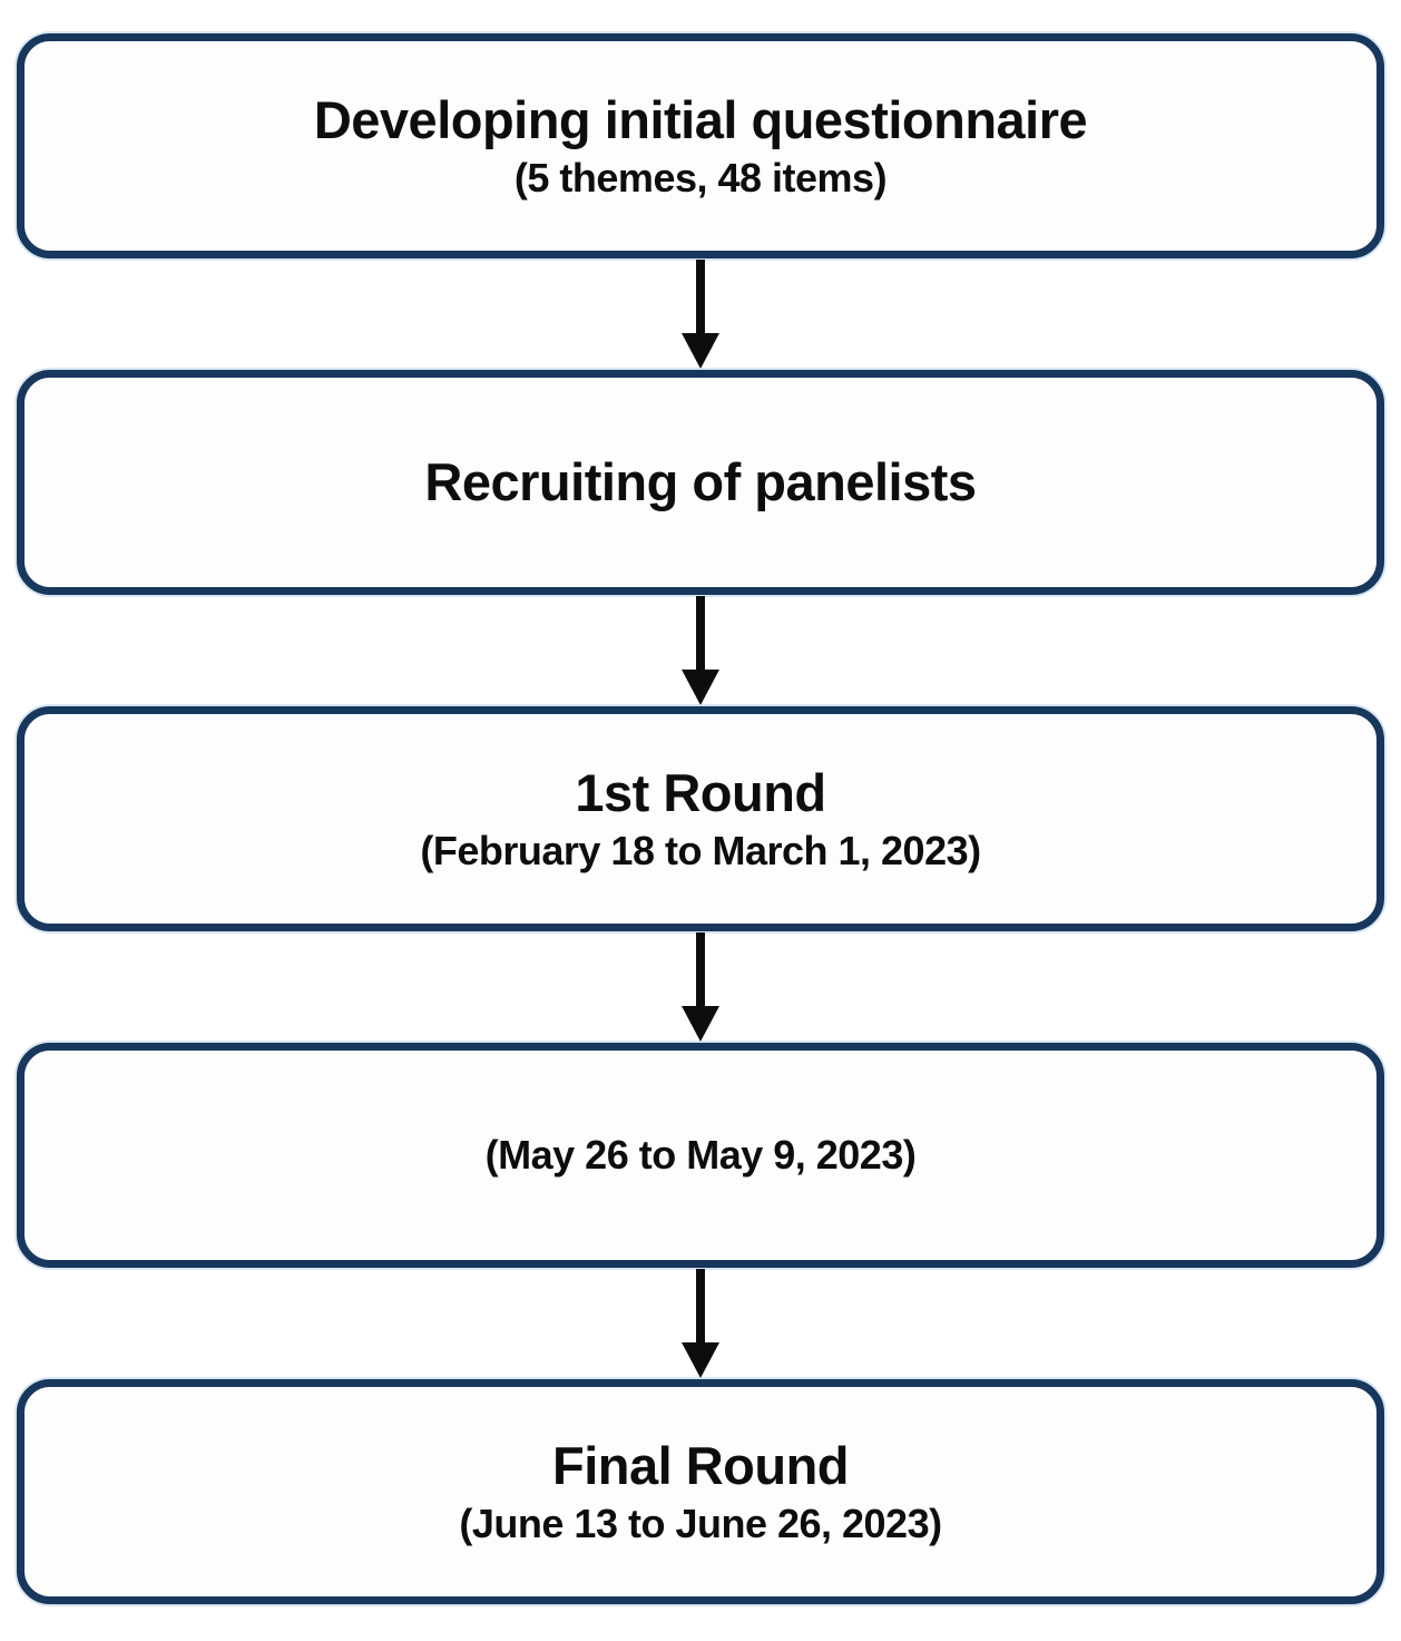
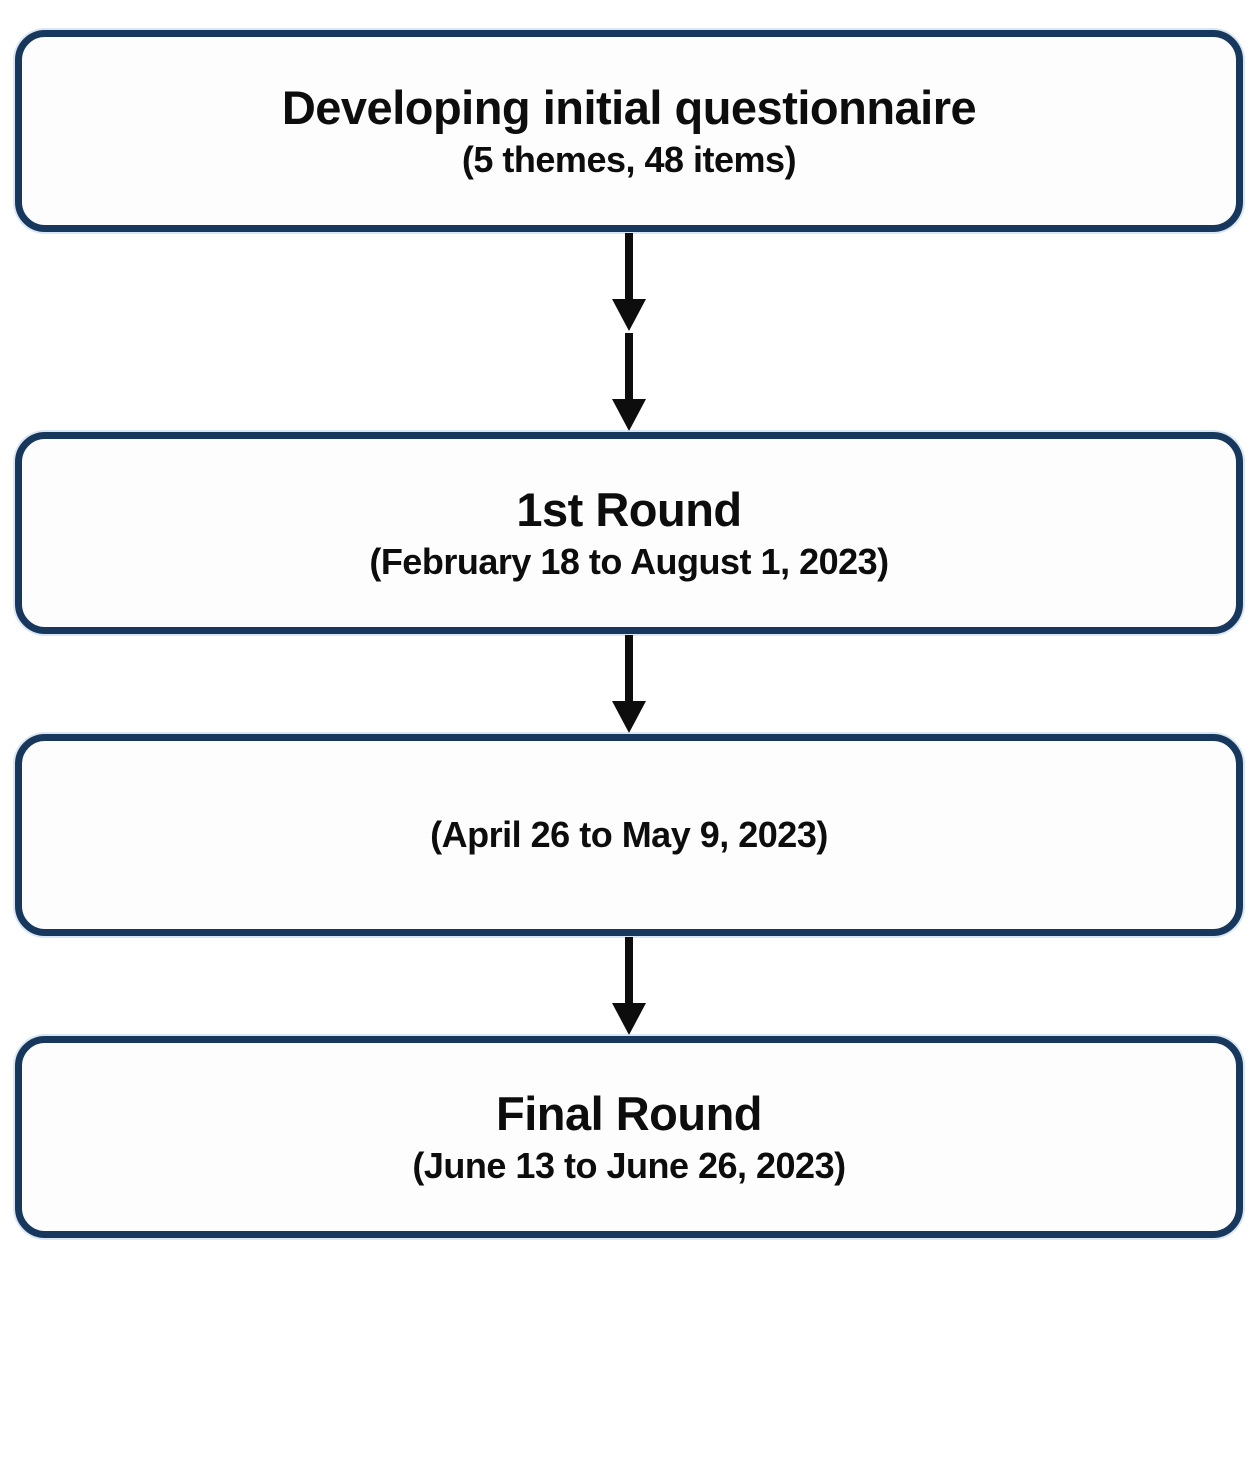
  Developing initial questionnaire
  (5 themes, 48 items)
- Recruiting of panelists
  1st Round
- (February 18 to March 1, 2023)
+ (February 18 to August 1, 2023)
- (May 26 to May 9, 2023)
+ (April 26 to May 9, 2023)
  Final Round
  (June 13 to June 26, 2023)
